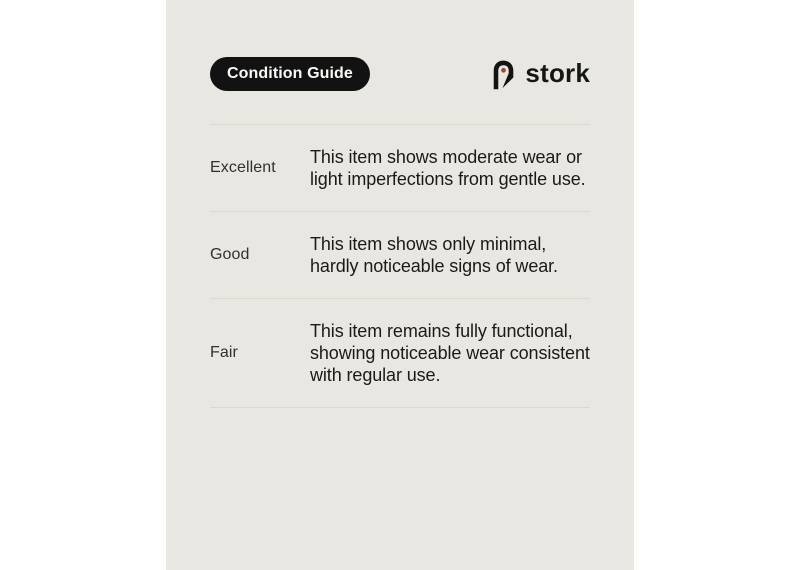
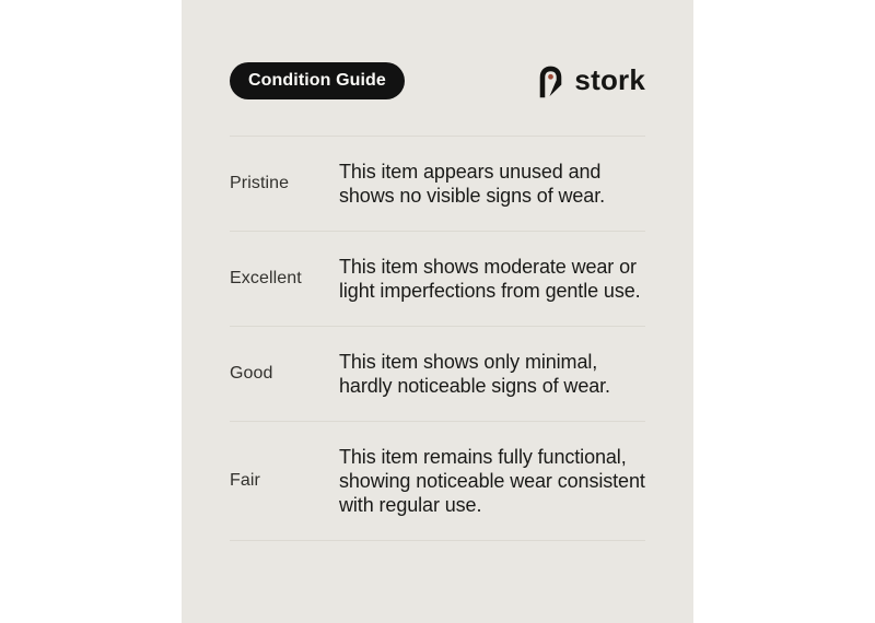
  Condition Guide
  stork
+ Pristine
+ This item appears unused and shows no visible signs of wear.
  Excellent
  This item shows moderate wear or light imperfections from gentle use.
  Good
  This item shows only minimal, hardly noticeable signs of wear.
  Fair
  This item remains fully functional, showing noticeable wear consistent with regular use.
